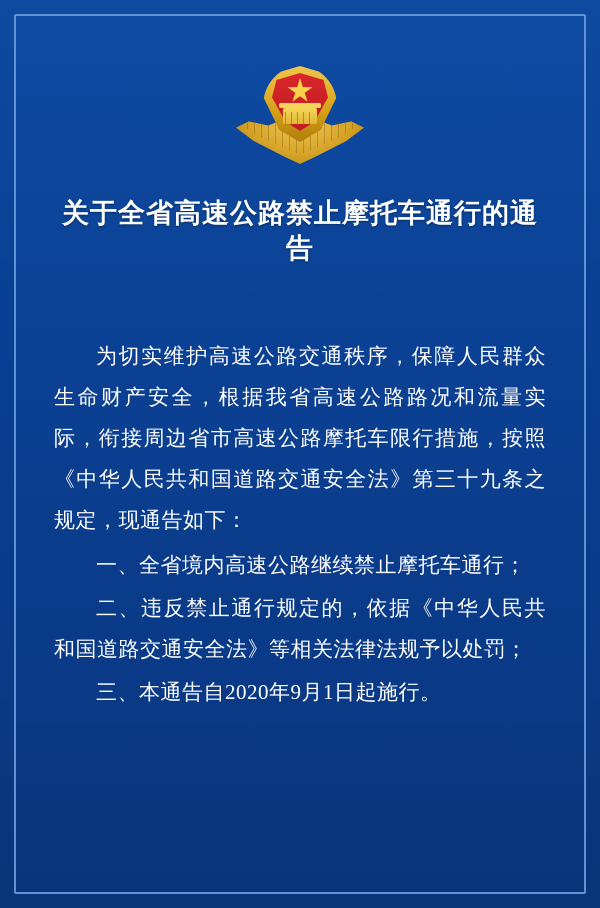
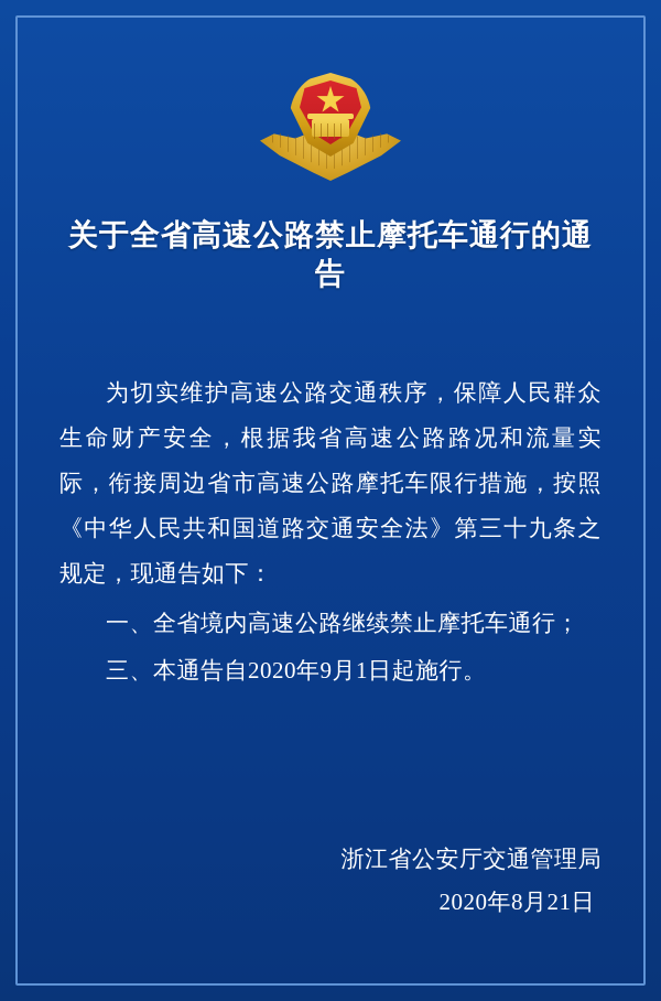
  关于全省高速公路禁止摩托车通行的通告
  为切实维护高速公路交通秩序，保障人民群众生命财产安全，根据我省高速公路路况和流量实际，衔接周边省市高速公路摩托车限行措施，按照《中华人民共和国道路交通安全法》第三十九条之规定，现通告如下：
  一、全省境内高速公路继续禁止摩托车通行；
- 二、违反禁止通行规定的，依据《中华人民共和国道路交通安全法》等相关法律法规予以处罚；
  三、本通告自2020年9月1日起施行。
+ 浙江省公安厅交通管理局
+ 2020年8月21日
